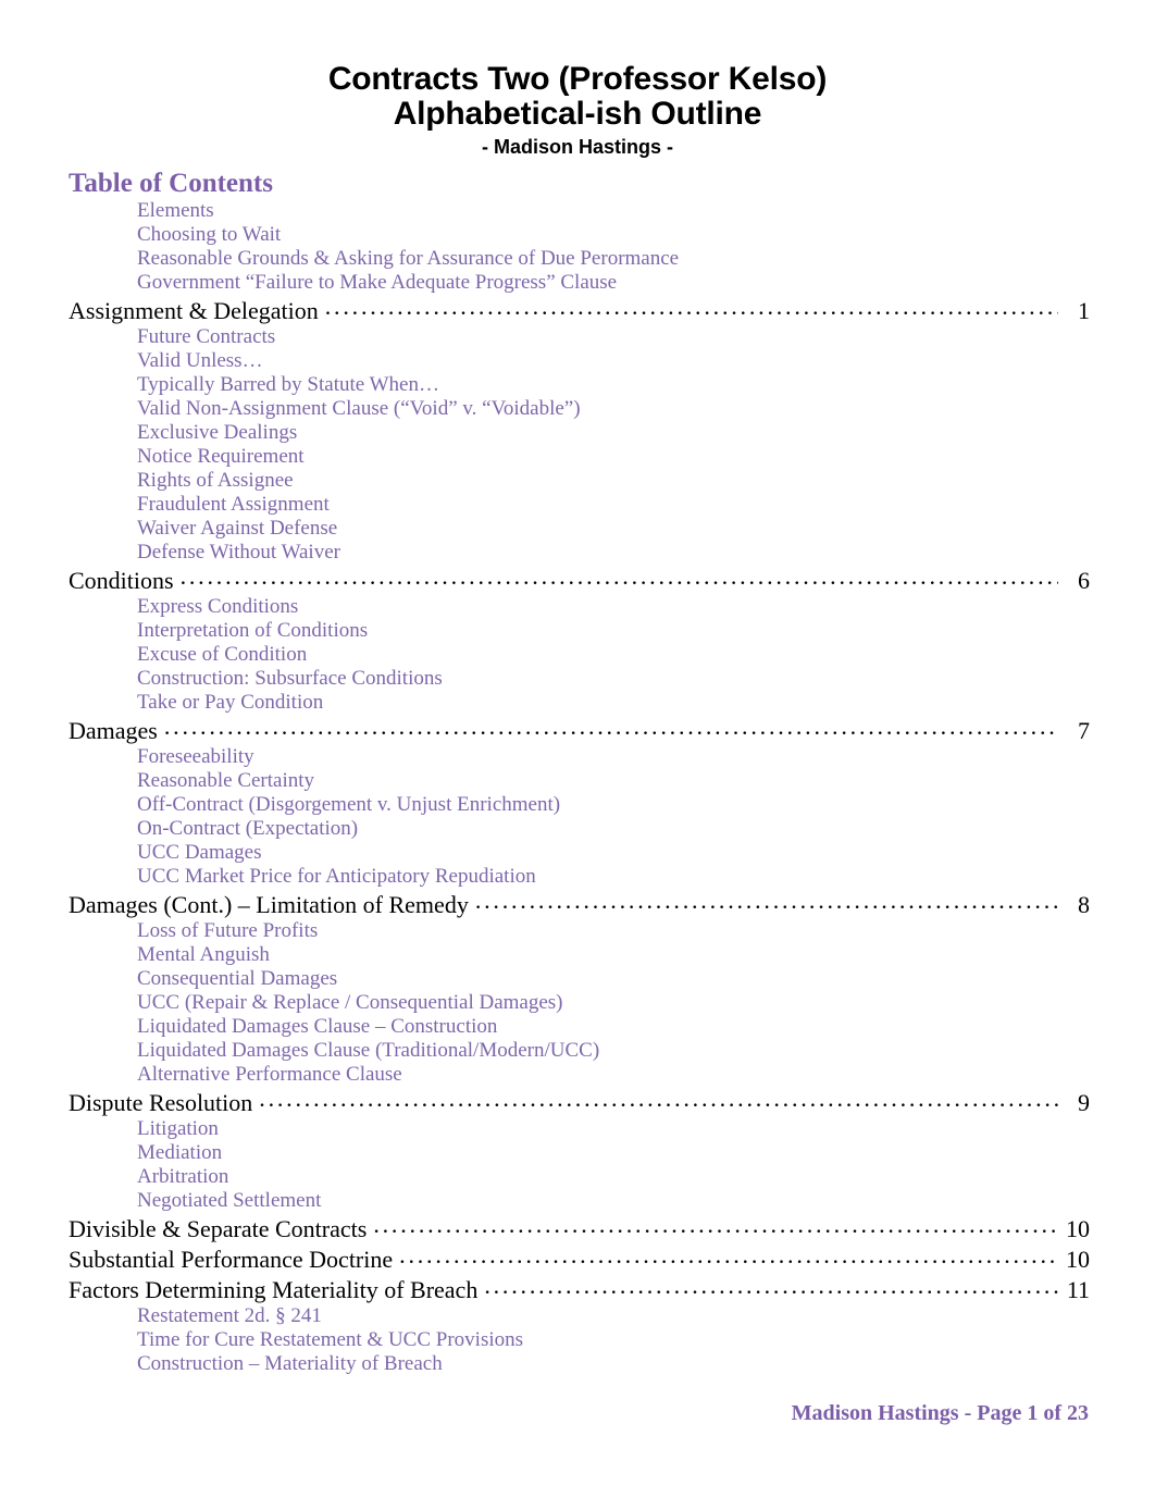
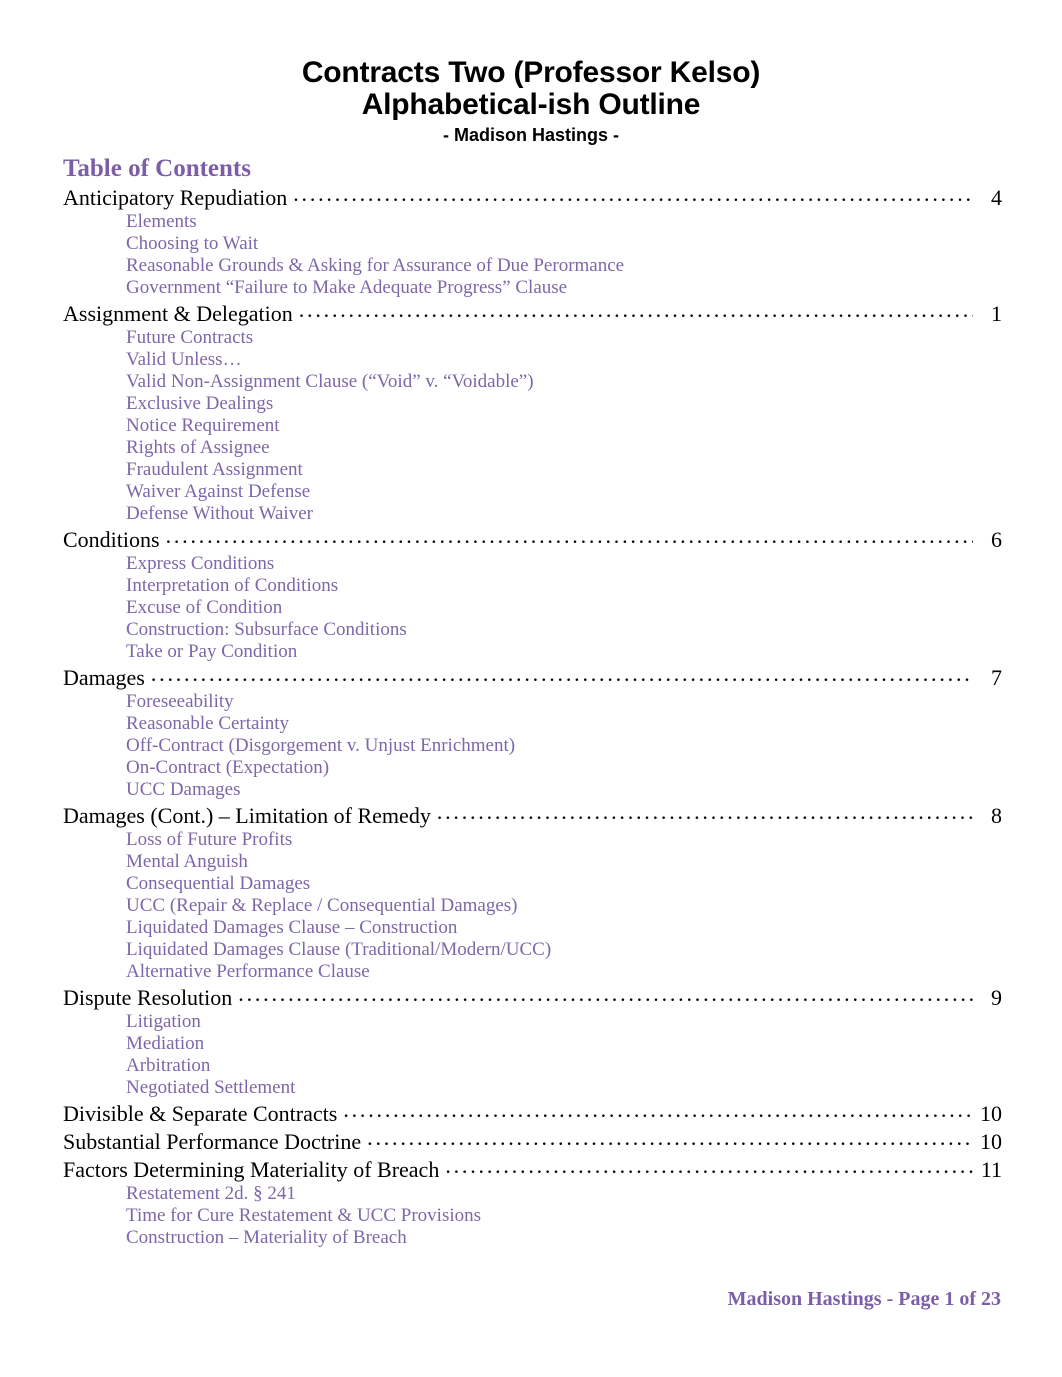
  Contracts Two (Professor Kelso)
  Alphabetical-ish Outline
  - Madison Hastings -
  Table of Contents
+ Anticipatory Repudiation
+ 4
  Elements
  Choosing to Wait
  Reasonable Grounds & Asking for Assurance of Due Perormance
  Government “Failure to Make Adequate Progress” Clause
  Assignment & Delegation
  1
  Future Contracts
  Valid Unless…
- Typically Barred by Statute When…
  Valid Non-Assignment Clause (“Void” v. “Voidable”)
  Exclusive Dealings
  Notice Requirement
  Rights of Assignee
  Fraudulent Assignment
  Waiver Against Defense
  Defense Without Waiver
  Conditions
  6
  Express Conditions
  Interpretation of Conditions
  Excuse of Condition
  Construction: Subsurface Conditions
  Take or Pay Condition
  Damages
  7
  Foreseeability
  Reasonable Certainty
  Off-Contract (Disgorgement v. Unjust Enrichment)
  On-Contract (Expectation)
  UCC Damages
- UCC Market Price for Anticipatory Repudiation
  Damages (Cont.) – Limitation of Remedy
  8
  Loss of Future Profits
  Mental Anguish
  Consequential Damages
  UCC (Repair & Replace / Consequential Damages)
  Liquidated Damages Clause – Construction
  Liquidated Damages Clause (Traditional/Modern/UCC)
  Alternative Performance Clause
  Dispute Resolution
  9
  Litigation
  Mediation
  Arbitration
  Negotiated Settlement
  Divisible & Separate Contracts
  10
  Substantial Performance Doctrine
  10
  Factors Determining Materiality of Breach
  11
  Restatement 2d. § 241
  Time for Cure Restatement & UCC Provisions
  Construction – Materiality of Breach
  Madison Hastings - Page 1 of 23
